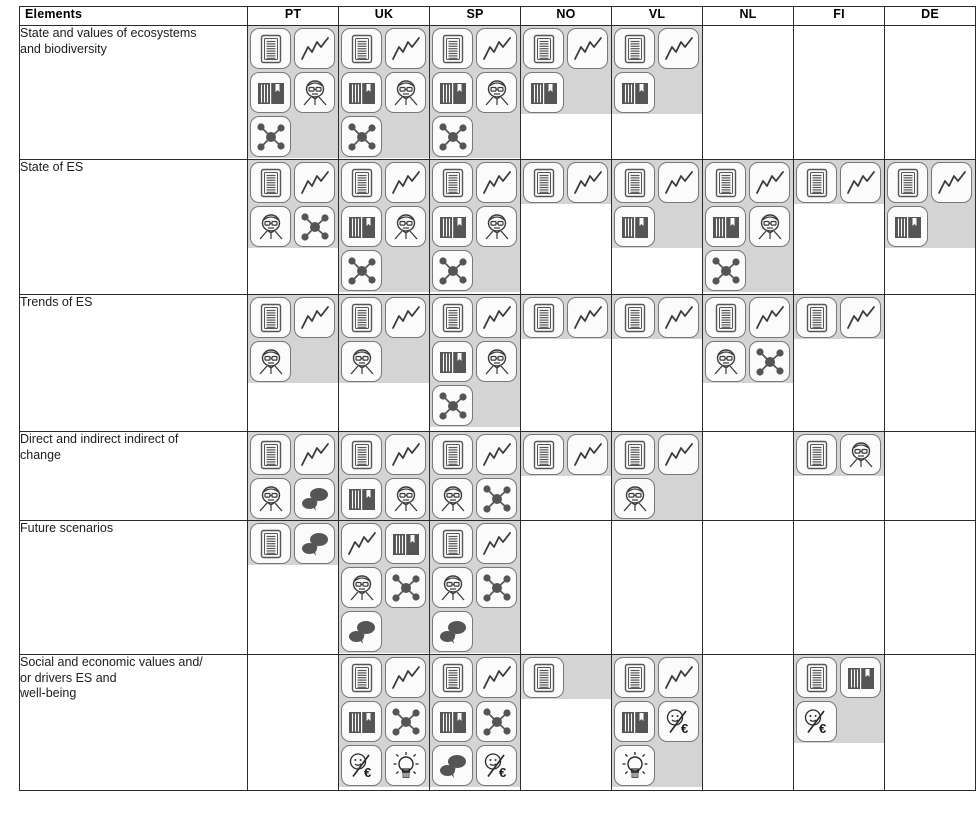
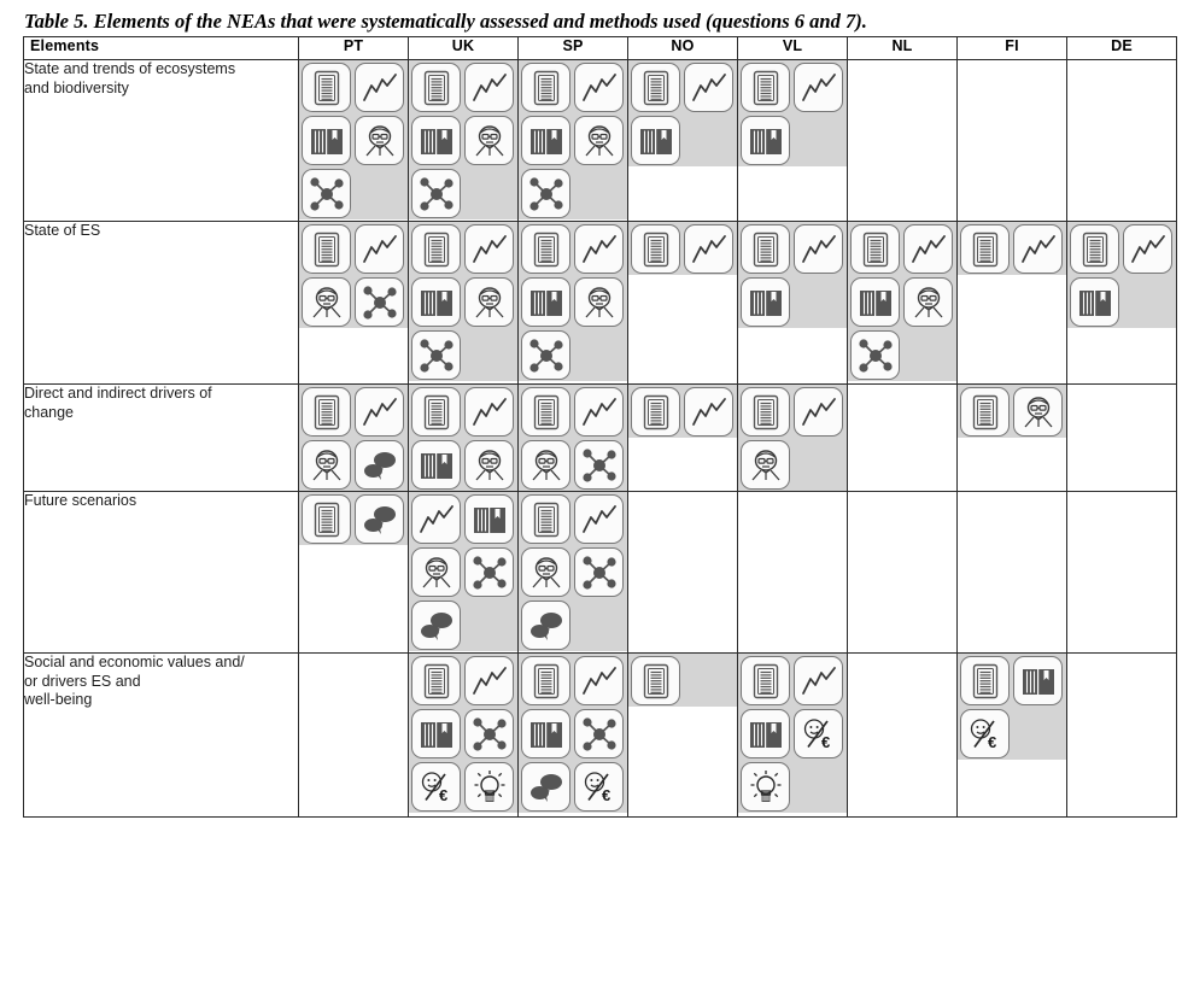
+ Table 5. Elements of the NEAs that were systematically assessed and methods used (questions 6 and 7).
  Elements	PT	UK	SP	NO	VL	NL	FI	DE
- State and values of ecosystems and biodiversity
+ State and trends of ecosystems and biodiversity
  State of ES
- Trends of ES
- Direct and indirect indirect of change
+ Direct and indirect drivers of change
  Future scenarios
  Social and economic values and/ or drivers ES and well-being		€	€		€		€
